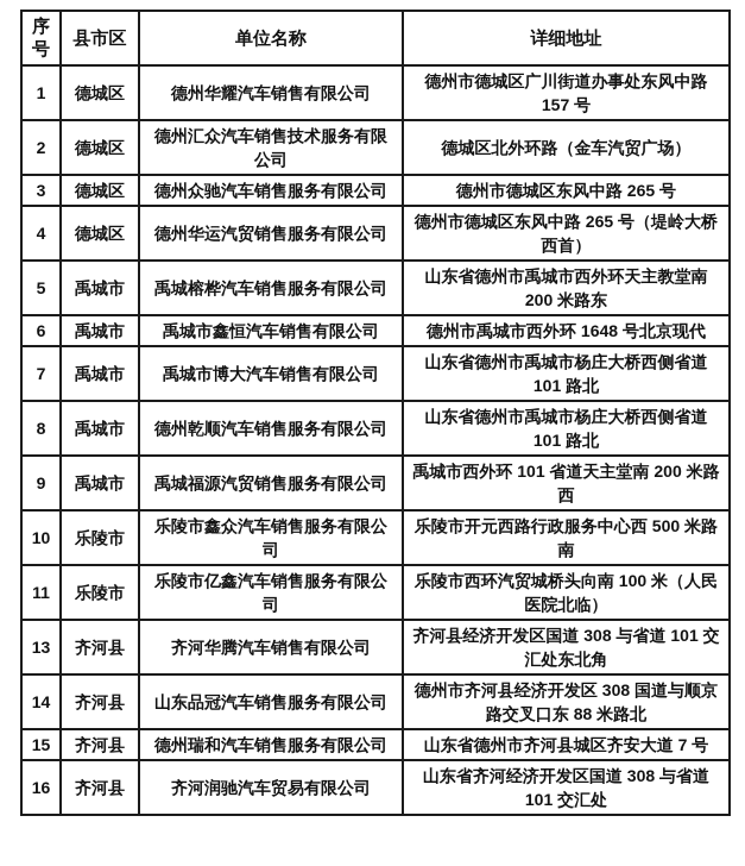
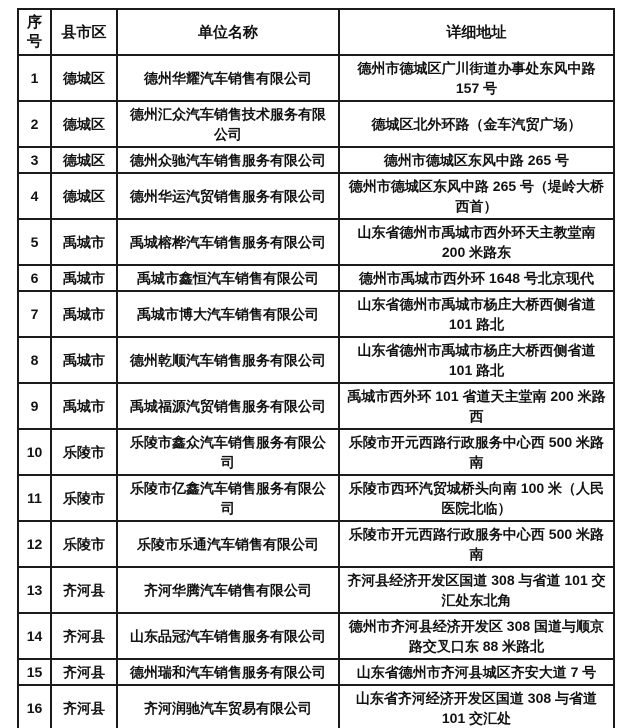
  序号	县市区	单位名称	详细地址
  1	德城区	德州华耀汽车销售有限公司	德州市德城区广川街道办事处东风中路 157 号
  2	德城区	德州汇众汽车销售技术服务有限公司	德城区北外环路（金车汽贸广场）
  3	德城区	德州众驰汽车销售服务有限公司	德州市德城区东风中路 265 号
  4	德城区	德州华运汽贸销售服务有限公司	德州市德城区东风中路 265 号（堤岭大桥西首）
  5	禹城市	禹城榕桦汽车销售服务有限公司	山东省德州市禹城市西外环天主教堂南 200 米路东
  6	禹城市	禹城市鑫恒汽车销售有限公司	德州市禹城市西外环 1648 号北京现代
  7	禹城市	禹城市博大汽车销售有限公司	山东省德州市禹城市杨庄大桥西侧省道 101 路北
  8	禹城市	德州乾顺汽车销售服务有限公司	山东省德州市禹城市杨庄大桥西侧省道 101 路北
  9	禹城市	禹城福源汽贸销售服务有限公司	禹城市西外环 101 省道天主堂南 200 米路西
  10	乐陵市	乐陵市鑫众汽车销售服务有限公司	乐陵市开元西路行政服务中心西 500 米路南
  11	乐陵市	乐陵市亿鑫汽车销售服务有限公司	乐陵市西环汽贸城桥头向南 100 米（人民医院北临）
+ 12	乐陵市	乐陵市乐通汽车销售有限公司	乐陵市开元西路行政服务中心西 500 米路南
  13	齐河县	齐河华腾汽车销售有限公司	齐河县经济开发区国道 308 与省道 101 交汇处东北角
  14	齐河县	山东品冠汽车销售服务有限公司	德州市齐河县经济开发区 308 国道与顺京路交叉口东 88 米路北
  15	齐河县	德州瑞和汽车销售服务有限公司	山东省德州市齐河县城区齐安大道 7 号
  16	齐河县	齐河润驰汽车贸易有限公司	山东省齐河经济开发区国道 308 与省道 101 交汇处
